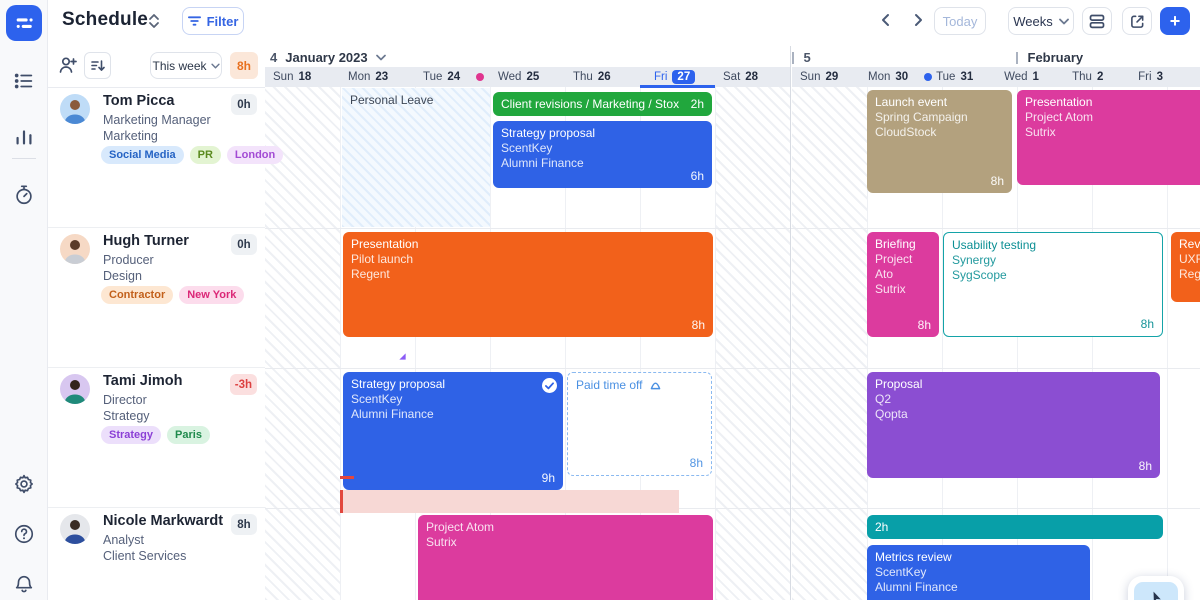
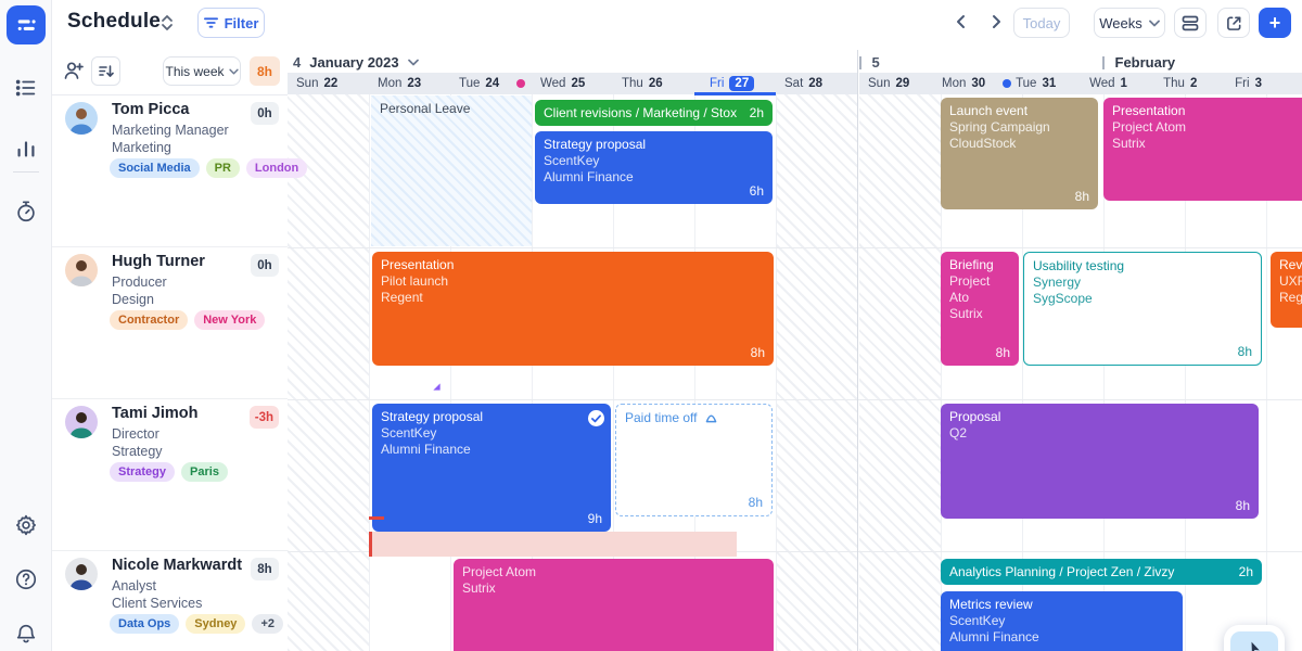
  Schedule
  Filter
  Today
  Weeks
  +
  This week
  8h
  Tom Picca
  0h
  Marketing Manager
  Marketing
  Social Media
  PR
  London
  Hugh Turner
  0h
  Producer
  Design
  Contractor
  New York
  Tami Jimoh
  -3h
  Director
  Strategy
  Strategy
  Paris
  Nicole Markwardt
  8h
  Analyst
  Client Services
+ Data Ops
+ Sydney
+ +2
  4
  January 2023
  5
  February
  Sun
- 18
+ 22
  Mon
  23
  Tue
  24
  Wed
  25
  Thu
  26
  Fri
  27
  Sat
  28
  Sun
  29
  Mon
  30
  Tue
  31
  Wed
  1
  Thu
  2
  Fri
  3
  Personal Leave
  Client revisions / Marketing / Stox
  2h
  Strategy proposal
  ScentKey
  Alumni Finance
  6h
  Launch event
  Spring Campaign
  CloudStock
  8h
  Presentation
  Project Atom
  Sutrix
  Presentation
  Pilot launch
  Regent
  8h
  Briefing
  Project Ato
  Sutrix
  8h
  Usability testing
  Synergy
  SygScope
  8h
  Reg
  Strategy proposal
  ScentKey
  Alumni Finance
  9h
  Paid time off
  8h
  Proposal
  Q2
- Qopta
  8h
  Project Atom
  Sutrix
+ Analytics Planning / Project Zen / Zivzy
  2h
  Metrics review
  ScentKey
  Alumni Finance
